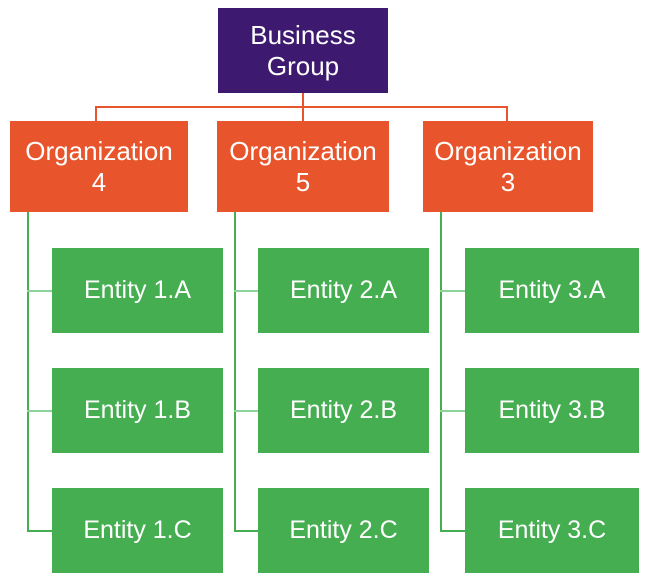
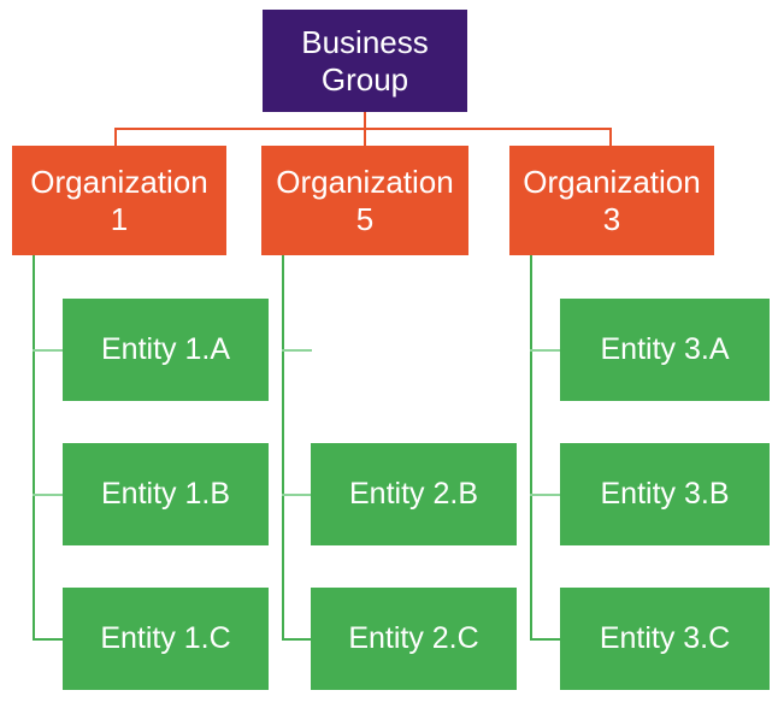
  Business
  Group
  Organization
- 4
+ 1
  Organization
  5
  Organization
  3
  Entity 1.A
  Entity 1.B
  Entity 1.C
- Entity 2.A
  Entity 2.B
  Entity 2.C
  Entity 3.A
  Entity 3.B
  Entity 3.C
